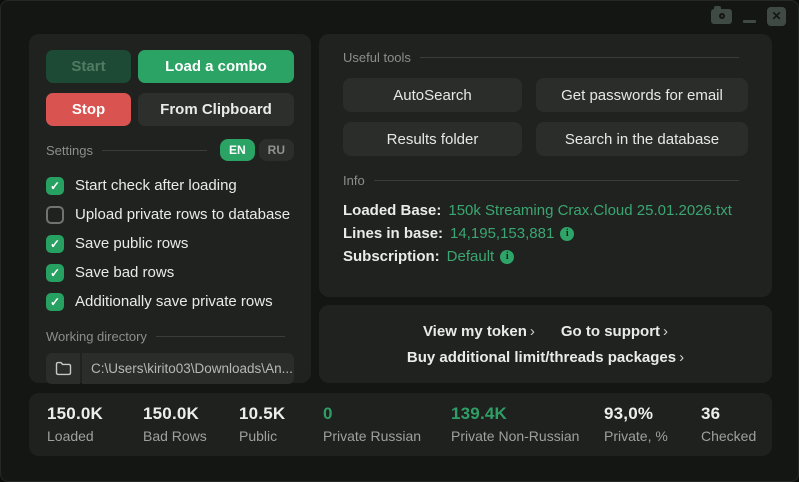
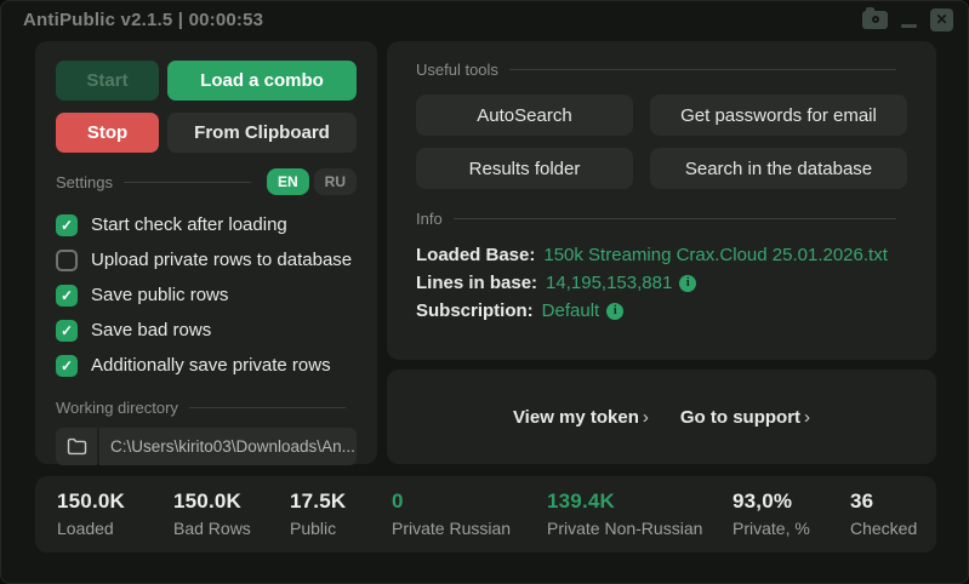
+ AntiPublic v2.1.5 | 00:00:53
  ✕
  Start
  Load a combo
  Stop
  From Clipboard
  Settings
  EN
  RU
  Start check after loading
  Upload private rows to database
  Save public rows
  Save bad rows
  Additionally save private rows
  Working directory
  C:\Users\kirito03\Downloads\An...
  Useful tools
  AutoSearch
  Get passwords for email
  Results folder
  Search in the database
  Info
  Loaded Base:
  150k Streaming Crax.Cloud 25.01.2026.txt
  Lines in base:
  14,195,153,881
  i
  Subscription:
  Default
  i
  View my token ›
  Go to support ›
- Buy additional limit/threads packages ›
  150.0K
  Loaded
  150.0K
  Bad Rows
- 10.5K
+ 17.5K
  Public
  0
  Private Russian
  139.4K
  Private Non-Russian
  93,0%
  Private, %
  36
  Checked
